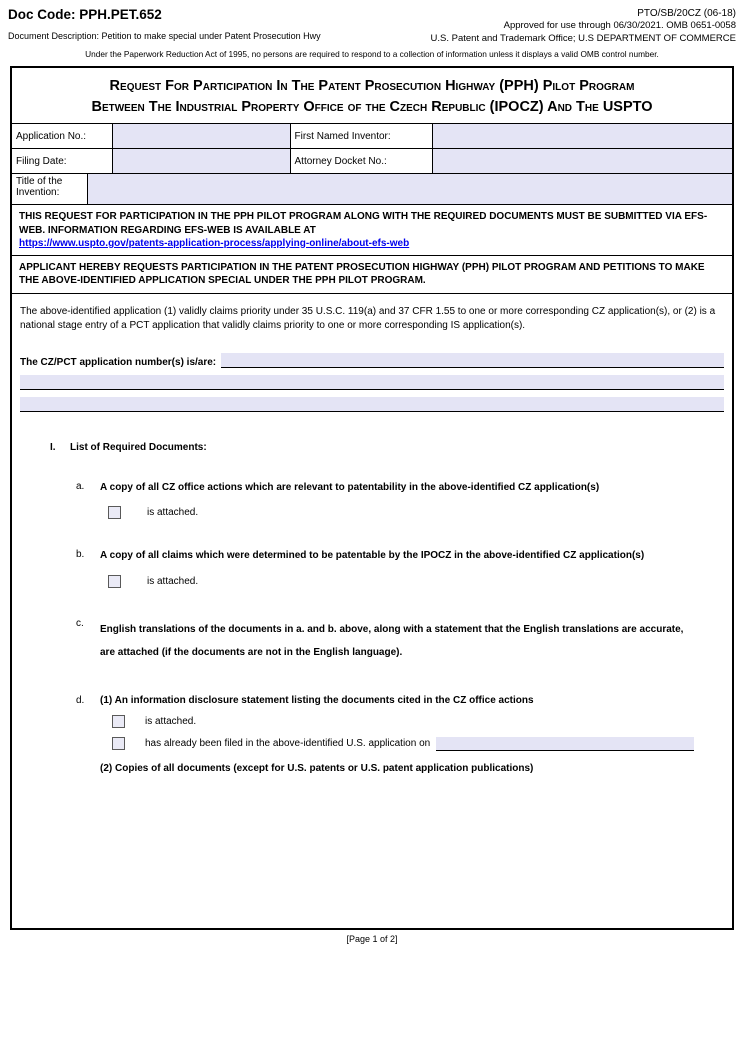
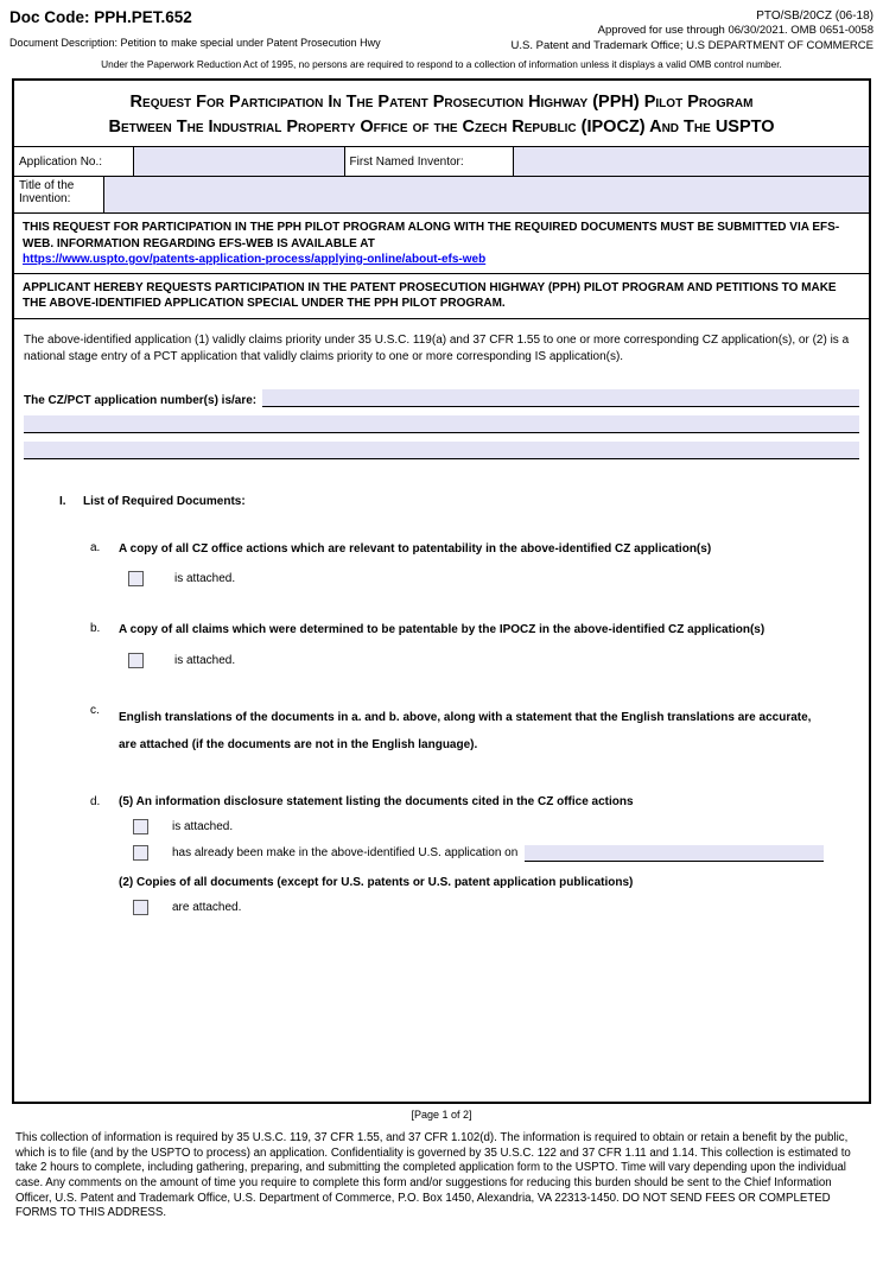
  Doc Code: PPH.PET.652
  Document Description: Petition to make special under Patent Prosecution Hwy
  PTO/SB/20CZ (06-18)
  Approved for use through 06/30/2021. OMB 0651-0058
  U.S. Patent and Trademark Office; U.S DEPARTMENT OF COMMERCE
  Under the Paperwork Reduction Act of 1995, no persons are required to respond to a collection of information unless it displays a valid OMB control number.
  Request For Participation In The Patent Prosecution Highway (PPH) Pilot Program
  Between The Industrial Property Office of the Czech Republic (IPOCZ) And The USPTO
  Application No.:		First Named Inventor:
- Filing Date:		Attorney Docket No.:
  Title of the Invention:
  THIS REQUEST FOR PARTICIPATION IN THE PPH PILOT PROGRAM ALONG WITH THE REQUIRED DOCUMENTS MUST BE SUBMITTED VIA EFS-WEB. INFORMATION REGARDING EFS-WEB IS AVAILABLE AT
  https://www.uspto.gov/patents-application-process/applying-online/about-efs-web
  APPLICANT HEREBY REQUESTS PARTICIPATION IN THE PATENT PROSECUTION HIGHWAY (PPH) PILOT PROGRAM AND PETITIONS TO MAKE THE ABOVE-IDENTIFIED APPLICATION SPECIAL UNDER THE PPH PILOT PROGRAM.
  The above-identified application (1) validly claims priority under 35 U.S.C. 119(a) and 37 CFR 1.55 to one or more corresponding CZ application(s), or (2) is a national stage entry of a PCT application that validly claims priority to one or more corresponding IS application(s).
  The CZ/PCT application number(s) is/are:
  I.
  List of Required Documents:
  a.
  A copy of all CZ office actions which are relevant to patentability in the above-identified CZ application(s)
  is attached.
  b.
  A copy of all claims which were determined to be patentable by the IPOCZ in the above-identified CZ application(s)
  is attached.
  c.
  English translations of the documents in a. and b. above, along with a statement that the English translations are accurate, are attached (if the documents are not in the English language).
  d.
- (1) An information disclosure statement listing the documents cited in the CZ office actions
+ (5) An information disclosure statement listing the documents cited in the CZ office actions
  is attached.
- has already been filed in the above-identified U.S. application on
+ has already been make in the above-identified U.S. application on
  (2) Copies of all documents (except for U.S. patents or U.S. patent application publications)
+ are attached.
  [Page 1 of 2]
+ This collection of information is required by 35 U.S.C. 119, 37 CFR 1.55, and 37 CFR 1.102(d). The information is required to obtain or retain a benefit by the public, which is to file (and by the USPTO to process) an application. Confidentiality is governed by 35 U.S.C. 122 and 37 CFR 1.11 and 1.14. This collection is estimated to take 2 hours to complete, including gathering, preparing, and submitting the completed application form to the USPTO. Time will vary depending upon the individual case. Any comments on the amount of time you require to complete this form and/or suggestions for reducing this burden should be sent to the Chief Information Officer, U.S. Patent and Trademark Office, U.S. Department of Commerce, P.O. Box 1450, Alexandria, VA 22313-1450. DO NOT SEND FEES OR COMPLETED FORMS TO THIS ADDRESS.
